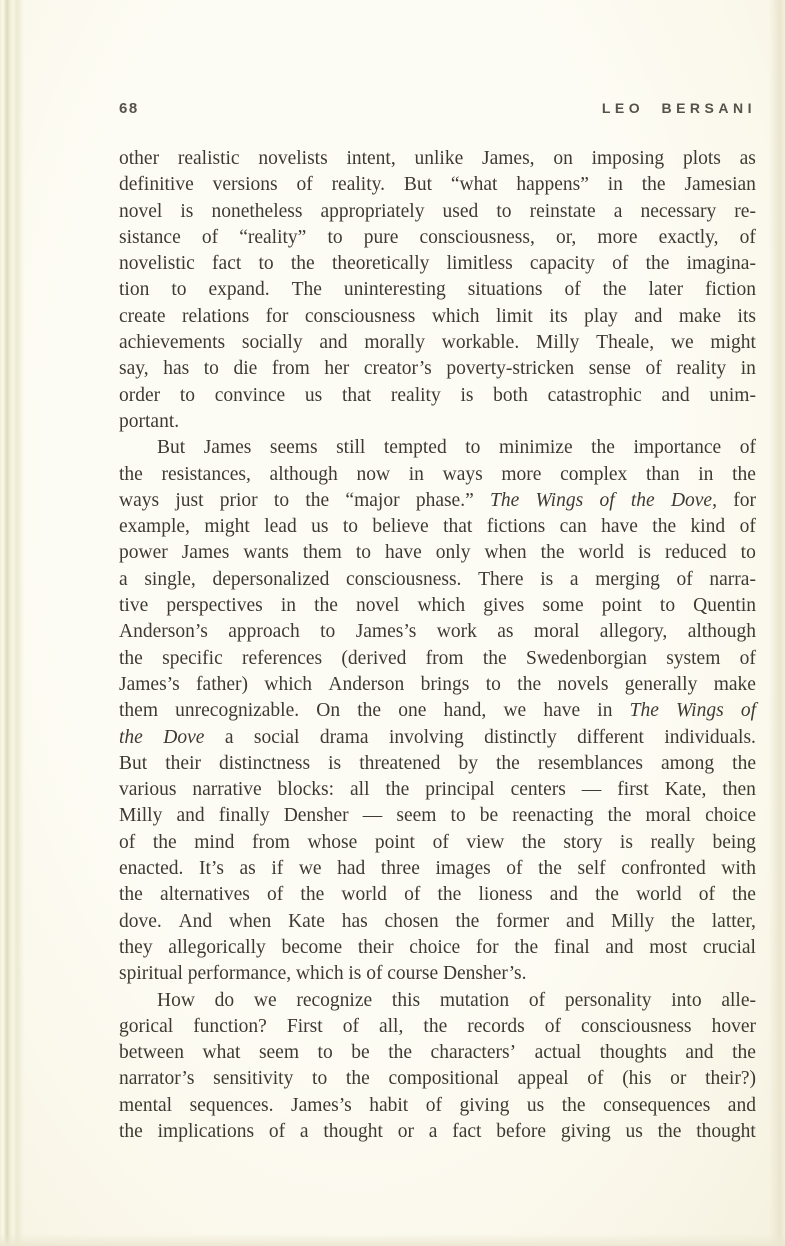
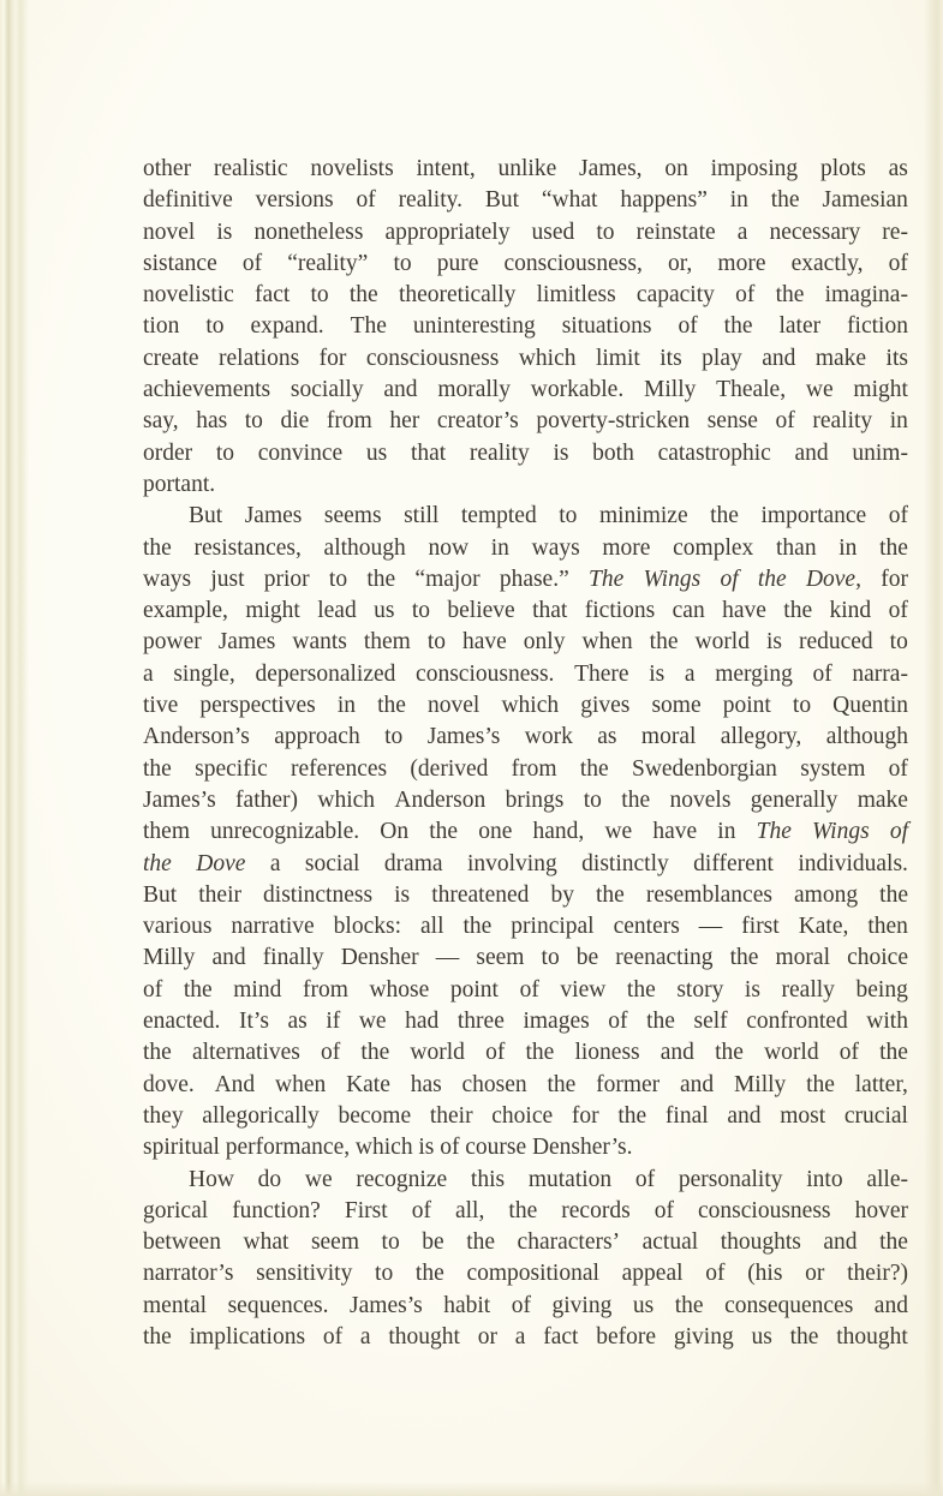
- 68
- LEO BERSANI
  other
  realistic
  novelists
  intent,
  unlike
  James,
  on
  imposing
  plots
  as
  definitive
  versions
  of
  reality.
  But
  “what
  happens”
  in
  the
  Jamesian
  novel
  is
  nonetheless
  appropriately
  used
  to
  reinstate
  a
  necessary
  re-
  sistance
  of
  “reality”
  to
  pure
  consciousness,
  or,
  more
  exactly,
  of
  novelistic
  fact
  to
  the
  theoretically
  limitless
  capacity
  of
  the
  imagina-
  tion
  to
  expand.
  The
  uninteresting
  situations
  of
  the
  later
  fiction
  create
  relations
  for
  consciousness
  which
  limit
  its
  play
  and
  make
  its
  achievements
  socially
  and
  morally
  workable.
  Milly
  Theale,
  we
  might
  say,
  has
  to
  die
  from
  her
  creator’s
  poverty-stricken
  sense
  of
  reality
  in
  order
  to
  convince
  us
  that
  reality
  is
  both
  catastrophic
  and
  unim-
  portant.
  But
  James
  seems
  still
  tempted
  to
  minimize
  the
  importance
  of
  the
  resistances,
  although
  now
  in
  ways
  more
  complex
  than
  in
  the
  ways
  just
  prior
  to
  the
  “major
  phase.”
  The
  Wings
  of
  the
  Dove,
  for
  example,
  might
  lead
  us
  to
  believe
  that
  fictions
  can
  have
  the
  kind
  of
  power
  James
  wants
  them
  to
  have
  only
  when
  the
  world
  is
  reduced
  to
  a
  single,
  depersonalized
  consciousness.
  There
  is
  a
  merging
  of
  narra-
  tive
  perspectives
  in
  the
  novel
  which
  gives
  some
  point
  to
  Quentin
  Anderson’s
  approach
  to
  James’s
  work
  as
  moral
  allegory,
  although
  the
  specific
  references
  (derived
  from
  the
  Swedenborgian
  system
  of
  James’s
  father)
  which
  Anderson
  brings
  to
  the
  novels
  generally
  make
  them
  unrecognizable.
  On
  the
  one
  hand,
  we
  have
  in
  The
  Wings
  of
  the
  Dove
  a
  social
  drama
  involving
  distinctly
  different
  individuals.
  But
  their
  distinctness
  is
  threatened
  by
  the
  resemblances
  among
  the
  various
  narrative
  blocks:
  all
  the
  principal
  centers
  —
  first
  Kate,
  then
  Milly
  and
  finally
  Densher
  —
  seem
  to
  be
  reenacting
  the
  moral
  choice
  of
  the
  mind
  from
  whose
  point
  of
  view
  the
  story
  is
  really
  being
  enacted.
  It’s
  as
  if
  we
  had
  three
  images
  of
  the
  self
  confronted
  with
  the
  alternatives
  of
  the
  world
  of
  the
  lioness
  and
  the
  world
  of
  the
  dove.
  And
  when
  Kate
  has
  chosen
  the
  former
  and
  Milly
  the
  latter,
  they
  allegorically
  become
  their
  choice
  for
  the
  final
  and
  most
  crucial
  spiritual
  performance,
  which
  is
  of
  course
  Densher’s.
  How
  do
  we
  recognize
  this
  mutation
  of
  personality
  into
  alle-
  gorical
  function?
  First
  of
  all,
  the
  records
  of
  consciousness
  hover
  between
  what
  seem
  to
  be
  the
  characters’
  actual
  thoughts
  and
  the
  narrator’s
  sensitivity
  to
  the
  compositional
  appeal
  of
  (his
  or
  their?)
  mental
  sequences.
  James’s
  habit
  of
  giving
  us
  the
  consequences
  and
  the
  implications
  of
  a
  thought
  or
  a
  fact
  before
  giving
  us
  the
  thought
